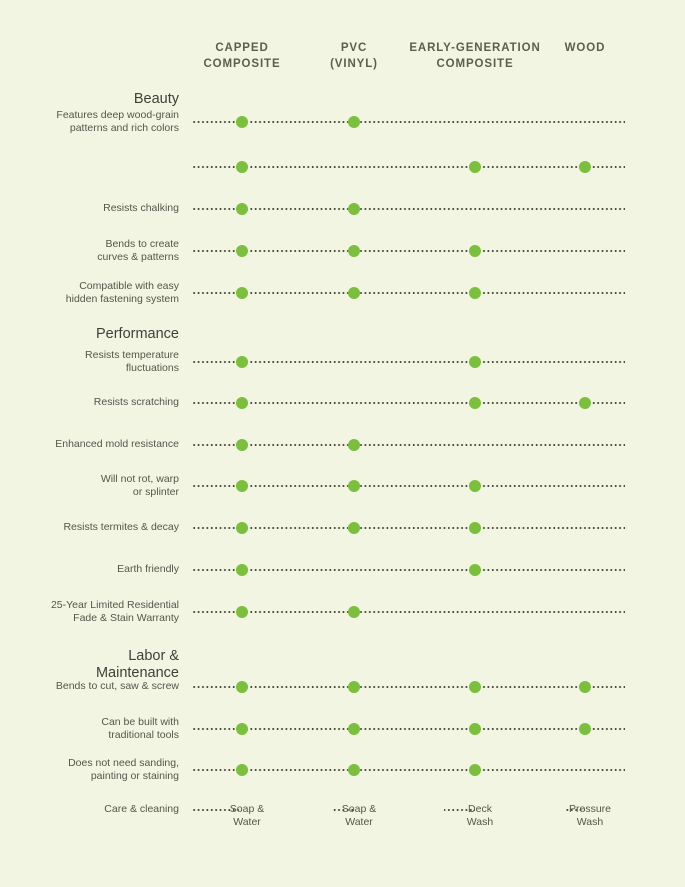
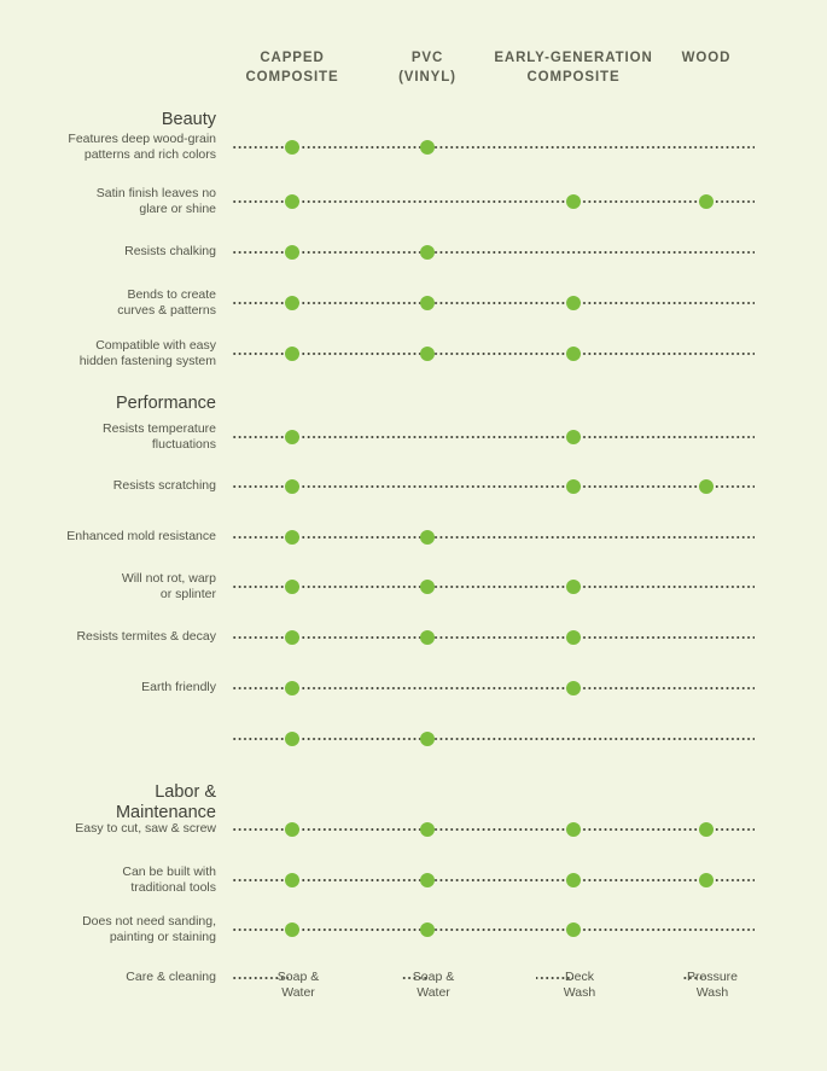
  CAPPED
  COMPOSITE
  PVC
  (VINYL)
  EARLY-GENERATION
  COMPOSITE
  WOOD
  Beauty
  Features deep wood-grain
  patterns and rich colors
+ Satin finish leaves no
+ glare or shine
  Resists chalking
  Bends to create
  curves & patterns
  Compatible with easy
  hidden fastening system
  Performance
  Resists temperature
  fluctuations
  Resists scratching
  Enhanced mold resistance
  Will not rot, warp
  or splinter
  Resists termites & decay
  Earth friendly
- 25-Year Limited Residential
- Fade & Stain Warranty
  Labor &
  Maintenance
- Bends to cut, saw & screw
+ Easy to cut, saw & screw
  Can be built with
  traditional tools
  Does not need sanding,
  painting or staining
  Care & cleaning
  Soap &
  Water
  Soap &
  Water
  Deck
  Wash
  Pressure
  Wash
